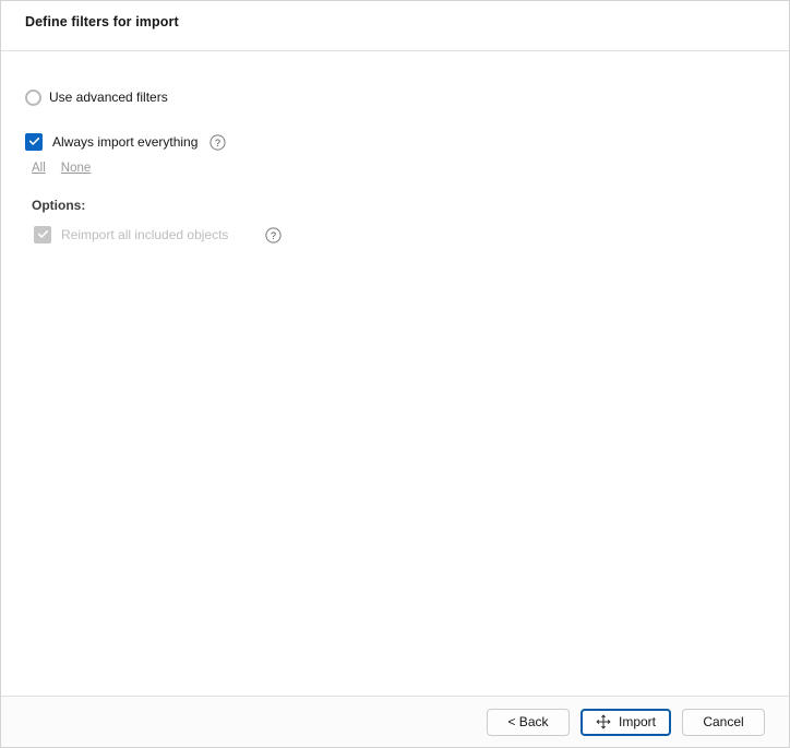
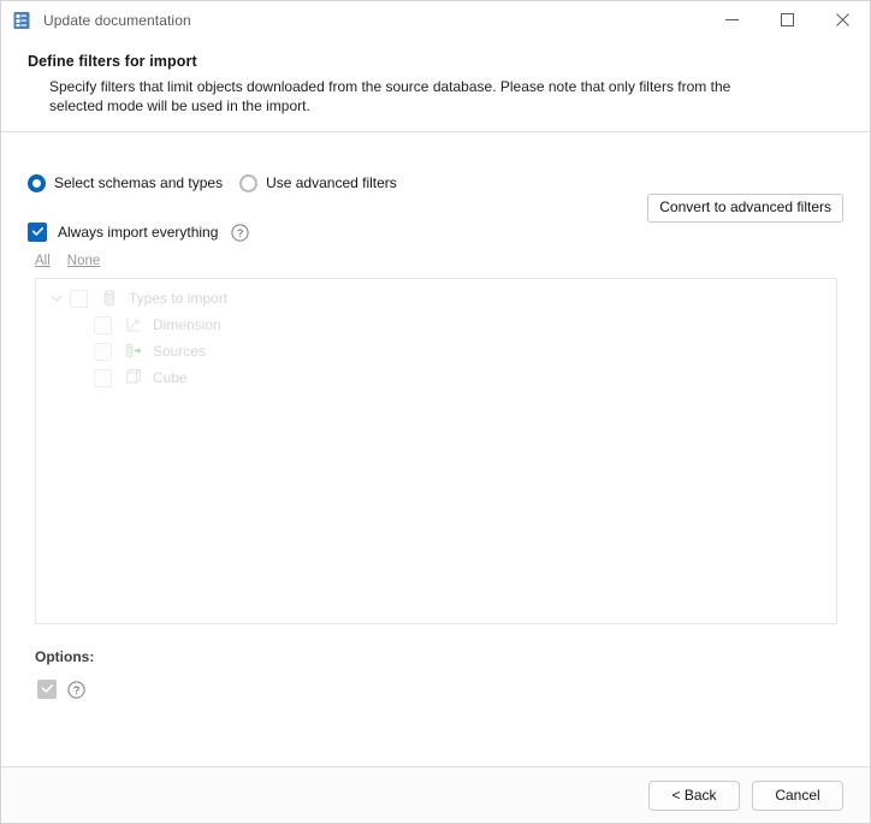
+ Update documentation
  Define filters for import
+ Specify filters that limit objects downloaded from the source database. Please note that only filters from the selected mode will be used in the import.
+ Select schemas and types
  Use advanced filters
+ Convert to advanced filters
  Always import everything
  ?
  All
  None
+ Types to import
+ Dimension
+ Sources
+ Cube
  Options:
- Reimport all included objects
  ?
  < Back
- Import
  Cancel
